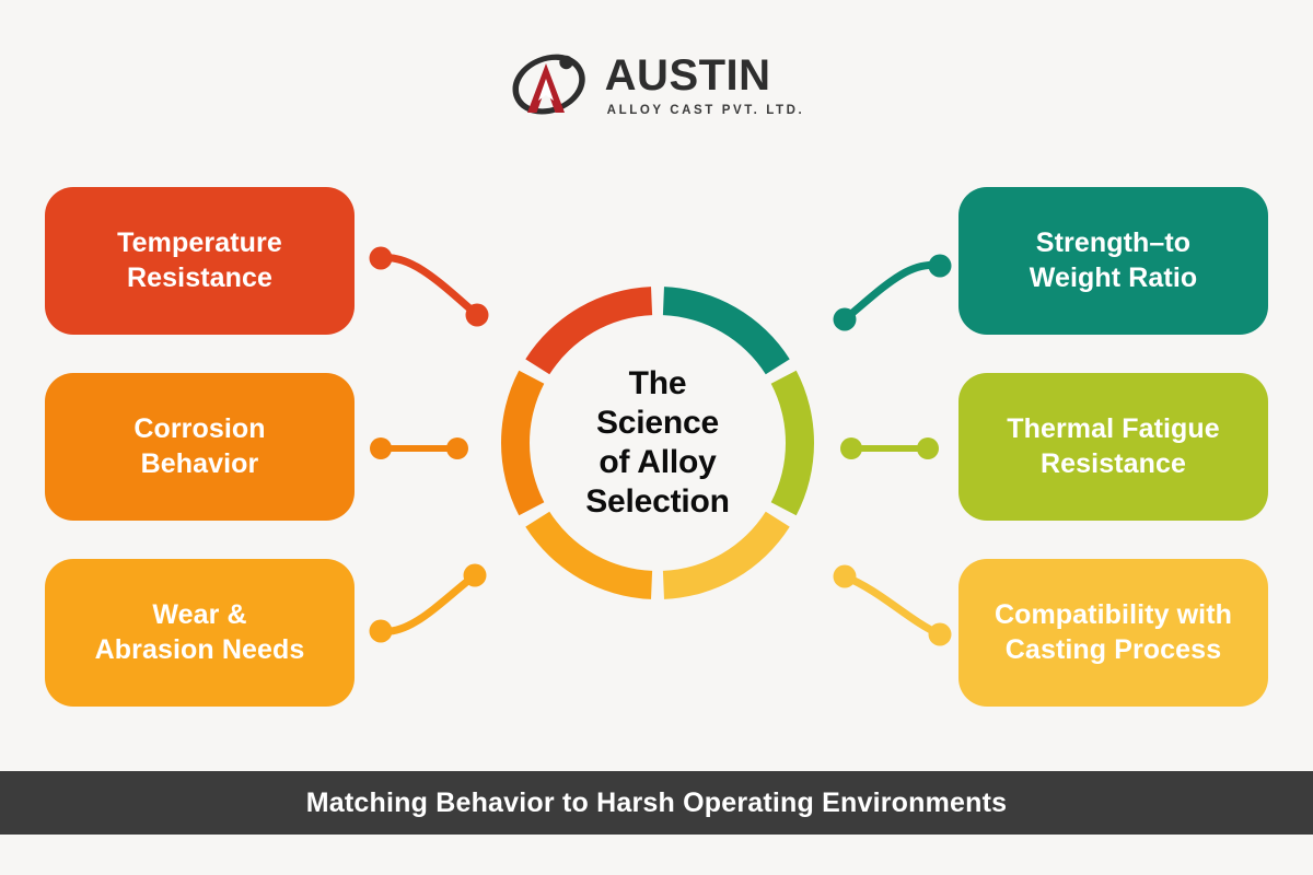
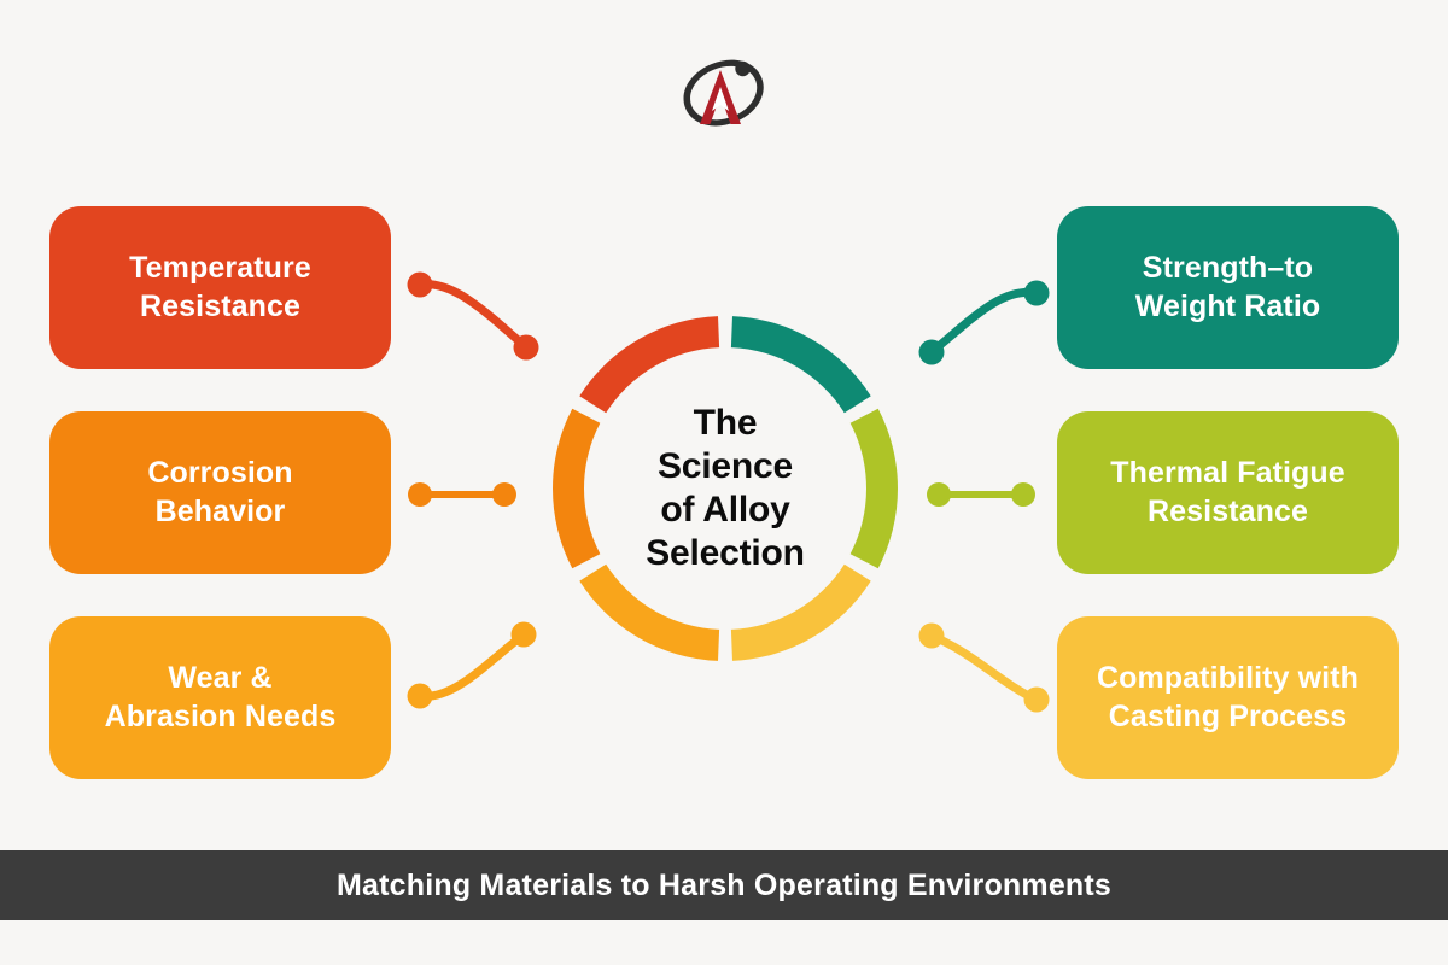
- AUSTIN
- ALLOY CAST PVT. LTD.
  Temperature
  Resistance
  Corrosion
  Behavior
  Wear &
  Abrasion Needs
  Strength–to
  Weight Ratio
  Thermal Fatigue
  Resistance
  Compatibility with
  Casting Process
  The
  Science
  of Alloy
  Selection
- Matching Behavior to Harsh Operating Environments
+ Matching Materials to Harsh Operating Environments
